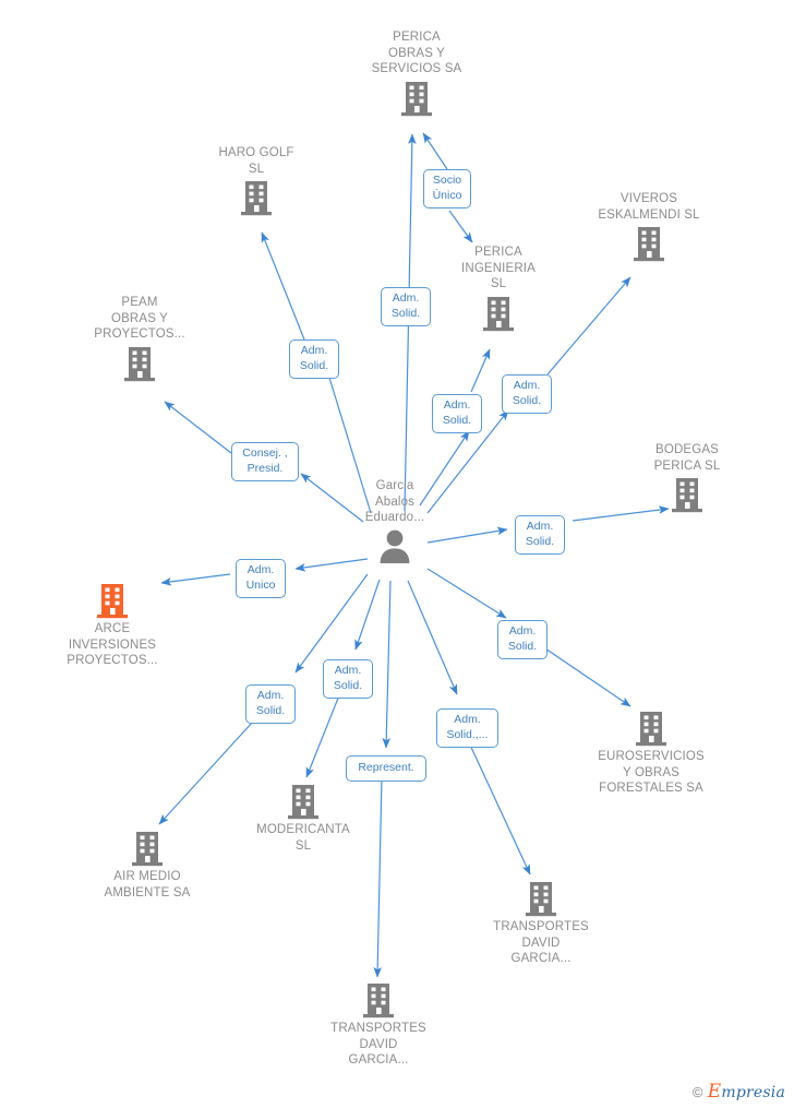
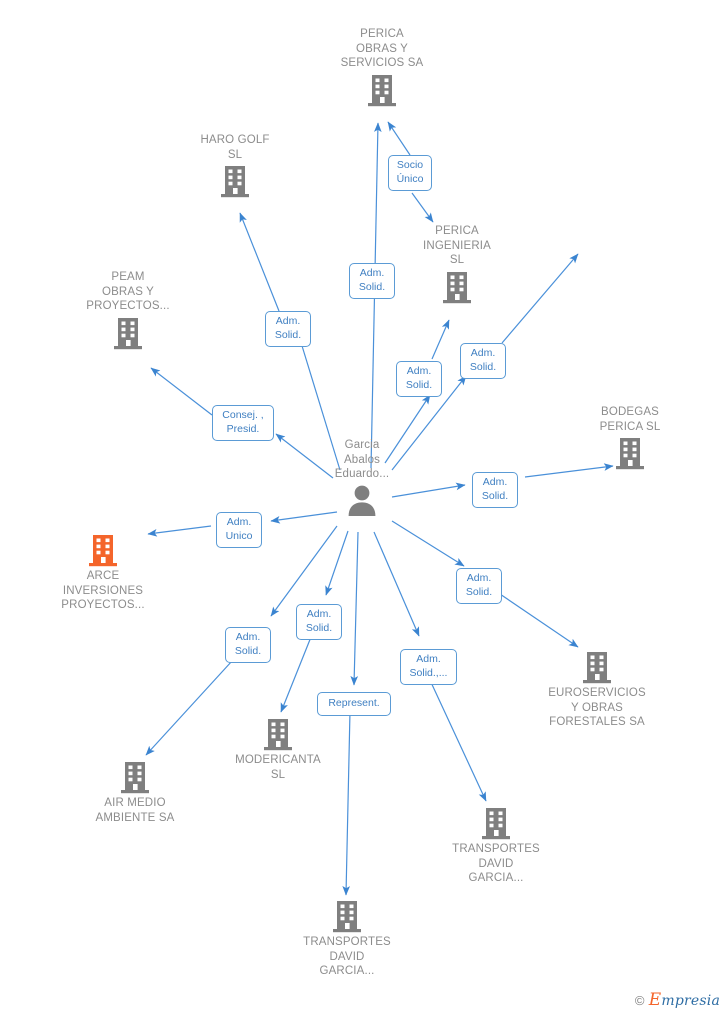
  PERICA
  OBRAS Y
  SERVICIOS SA
  HARO GOLF
  SL
  PERICA
  INGENIERIA
  SL
- VIVEROS
- ESKALMENDI SL
  PEAM
  OBRAS Y
  PROYECTOS...
  BODEGAS
  PERICA SL
  ARCE
  INVERSIONES
  PROYECTOS...
  EUROSERVICIOS
  Y OBRAS
  FORESTALES SA
  MODERICANTA
  SL
  AIR MEDIO
  AMBIENTE SA
  TRANSPORTES
  DAVID
  GARCIA...
  TRANSPORTES
  DAVID
  GARCIA...
  Garcia
  Abalos
  Eduardo...
  Adm.
  Solid.
  Socio
  Único
  Adm.
  Solid.
  Adm.
  Solid.
  Adm.
  Solid.
  Consej. ,
  Presid.
  Adm.
  Solid.
  Adm.
  Unico
  Adm.
  Solid.
  Adm.
  Solid.
  Adm.
  Solid.
  Adm.
  Solid.,...
  Represent.
  © Empresia
